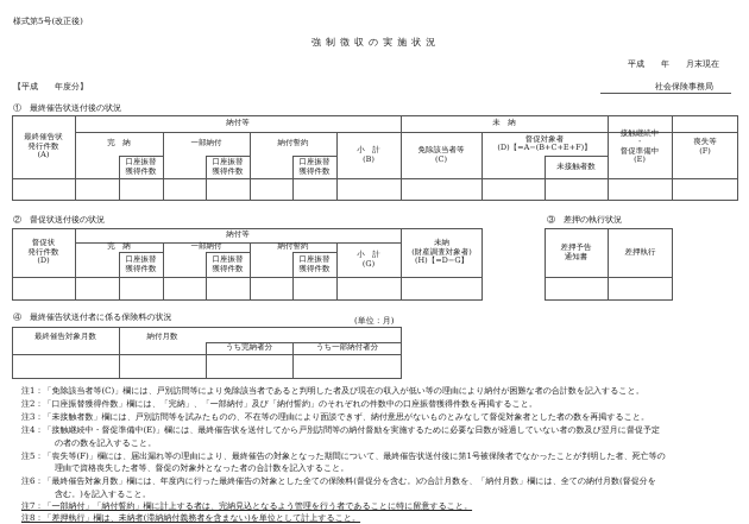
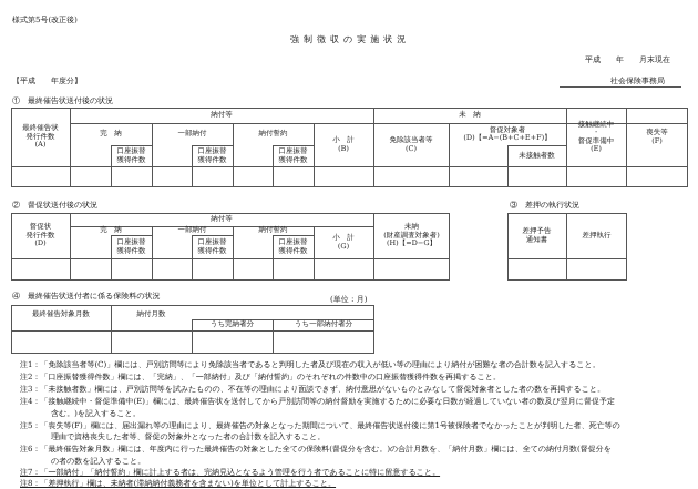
  様式第5号(改正後)
  強制徴収の実施状況
  平成 年 月末現在
  【平成 年度分】
  社会保険事務局
  ① 最終催告状送付後の状況
  最終催告状
  発行件数
  (A)
  納付等
  完 納
  口座振替
  獲得件数
  一部納付
  口座振替
  獲得件数
  納付誓約
  口座振替
  獲得件数
  小 計
  (B)
  未 納
  免除該当者等
  (C)
  督促対象者
  (D)【=A−(B+C+E+F)】
  未接触者数
  接触継続中
  ・
  督促準備中
  (E)
  喪失等
  (F)
  ② 督促状送付後の状況
  督促状
  発行件数
  (D)
  納付等
  完 納
  口座振替
  獲得件数
  一部納付
  口座振替
  獲得件数
  納付誓約
  口座振替
  獲得件数
  小 計
  (G)
  未納
  (財産調査対象者)
  (H)【=D−G】
  ③ 差押の執行状況
  差押予告
  通知書
  差押執行
  ④ 最終催告状送付者に係る保険料の状況
  (単位：月)
  最終催告対象月数
  納付月数
  うち完納者分
  うち一部納付者分
  注1：「免除該当者等(C)」欄には、戸別訪問等により免除該当者であると判明した者及び現在の収入が低い等の理由により納付が困難な者の合計数を記入すること。
  注2：「口座振替獲得件数」欄には、「完納」、「一部納付」及び「納付誓約」のそれぞれの件数中の口座振替獲得件数を再掲すること。
  注3：「未接触者数」欄には、戸別訪問等を試みたものの、不在等の理由により面談できず、納付意思がないものとみなして督促対象者とした者の数を再掲すること。
  注4：「接触継続中・督促準備中(E)」欄には、最終催告状を送付してから戸別訪問等の納付督励を実施するために必要な日数が経過していない者の数及び翌月に督促予定
- の者の数を記入すること。
+ 含む。)を記入すること。
  注5：「喪失等(F)」欄には、届出漏れ等の理由により、最終催告の対象となった期間について、最終催告状送付後に第1号被保険者でなかったことが判明した者、死亡等の
  理由で資格喪失した者等、督促の対象外となった者の合計数を記入すること。
  注6：「最終催告対象月数」欄には、年度内に行った最終催告の対象とした全ての保険料(督促分を含む。)の合計月数を、「納付月数」欄には、全ての納付月数(督促分を
- 含む。)を記入すること。
+ の者の数を記入すること。
  注7：「一部納付」「納付誓約」欄に計上する者は、完納見込となるよう管理を行う者であることに特に留意すること。
  注8：「差押執行」欄は、未納者(滞納納付義務者を含まない)を単位として計上すること。
